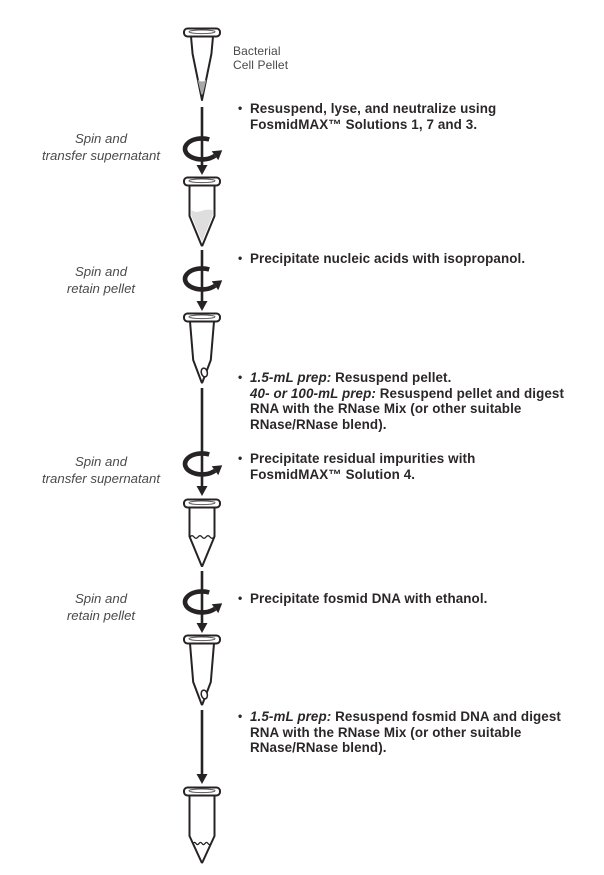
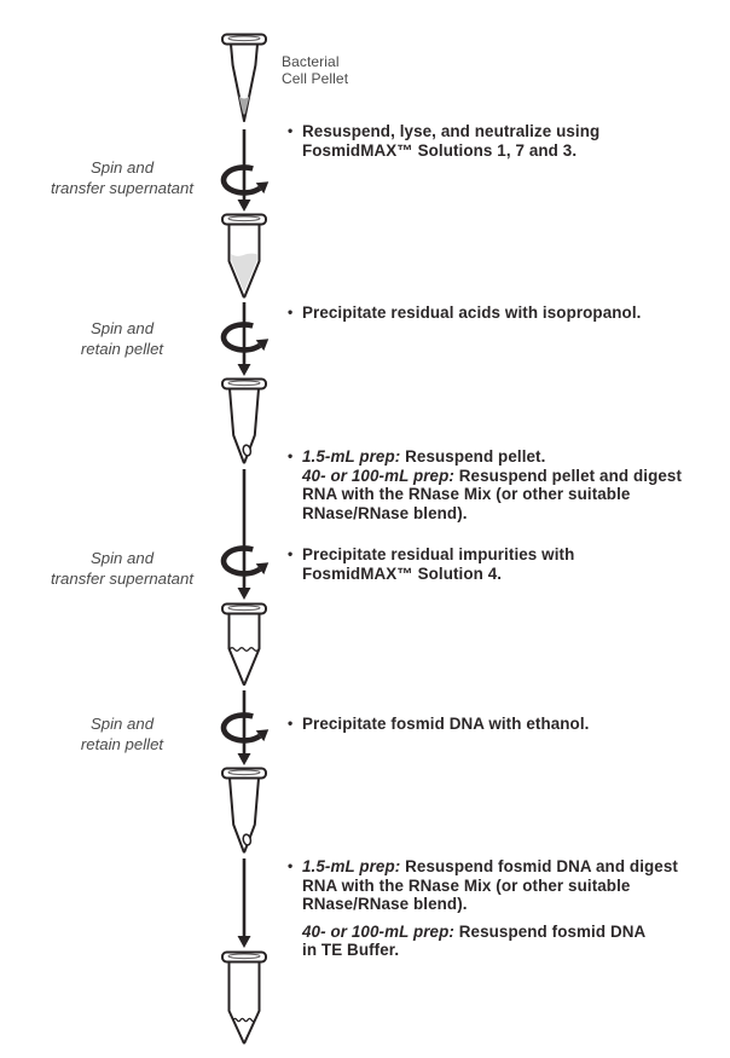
  Bacterial
  Cell Pellet
  Spin and
  transfer supernatant
  Spin and
  retain pellet
  Spin and
  transfer supernatant
  Spin and
  retain pellet
  •
  Resuspend, lyse, and neutralize using
  FosmidMAX™ Solutions 1, 7 and 3.
  •
- Precipitate nucleic acids with isopropanol.
+ Precipitate residual acids with isopropanol.
  •
  1.5-mL prep: Resuspend pellet.
  40- or 100-mL prep: Resuspend pellet and digest
  RNA with the RNase Mix (or other suitable
  RNase/RNase blend).
  •
  Precipitate residual impurities with
  FosmidMAX™ Solution 4.
  •
  Precipitate fosmid DNA with ethanol.
  •
  1.5-mL prep: Resuspend fosmid DNA and digest
  RNA with the RNase Mix (or other suitable
  RNase/RNase blend).
+ 40- or 100-mL prep: Resuspend fosmid DNA
+ in TE Buffer.
